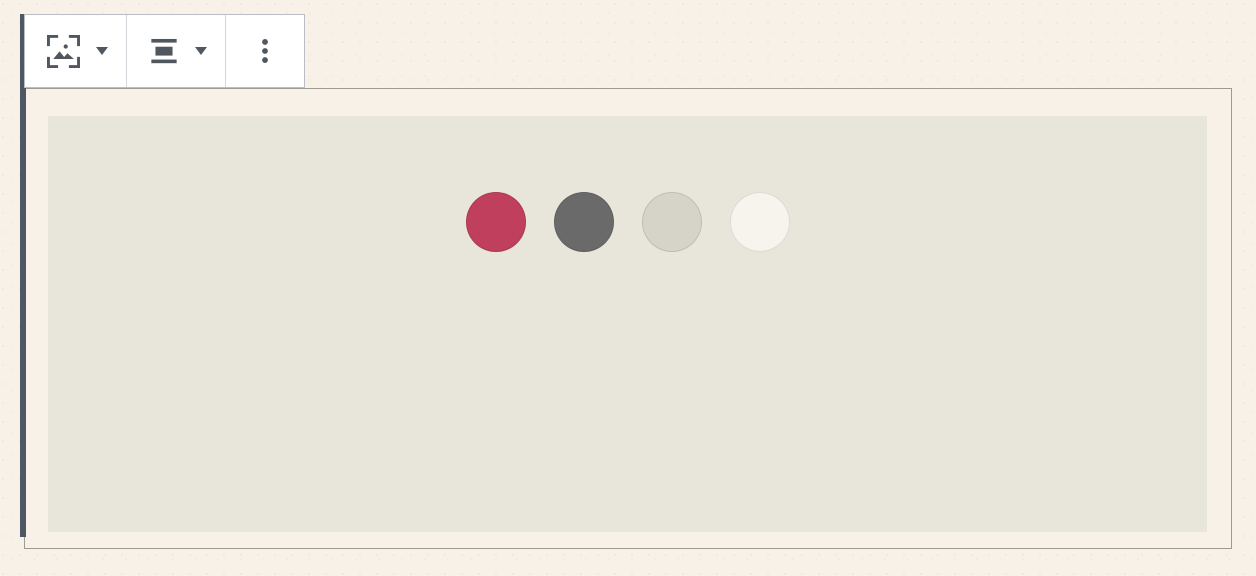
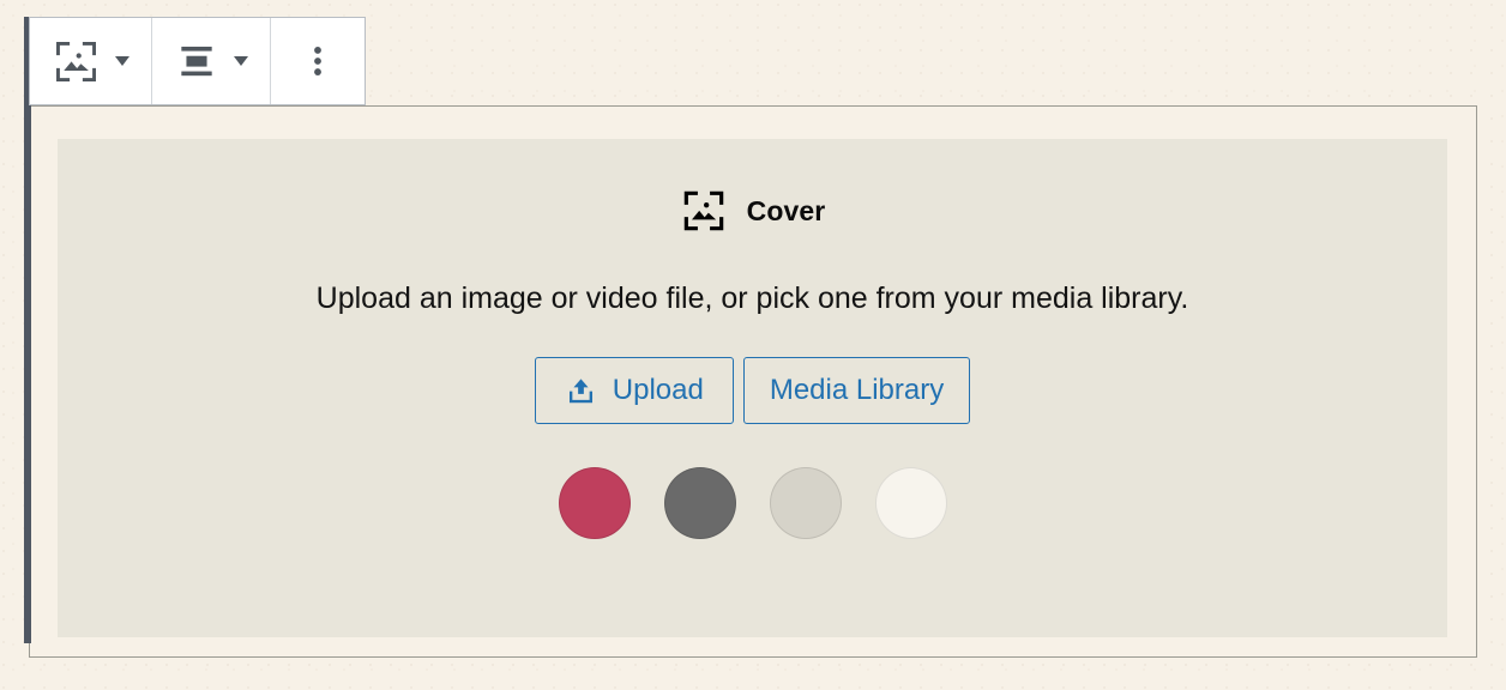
+ Cover
+ Upload an image or video file, or pick one from your media library.
+ Upload
+ Media Library
